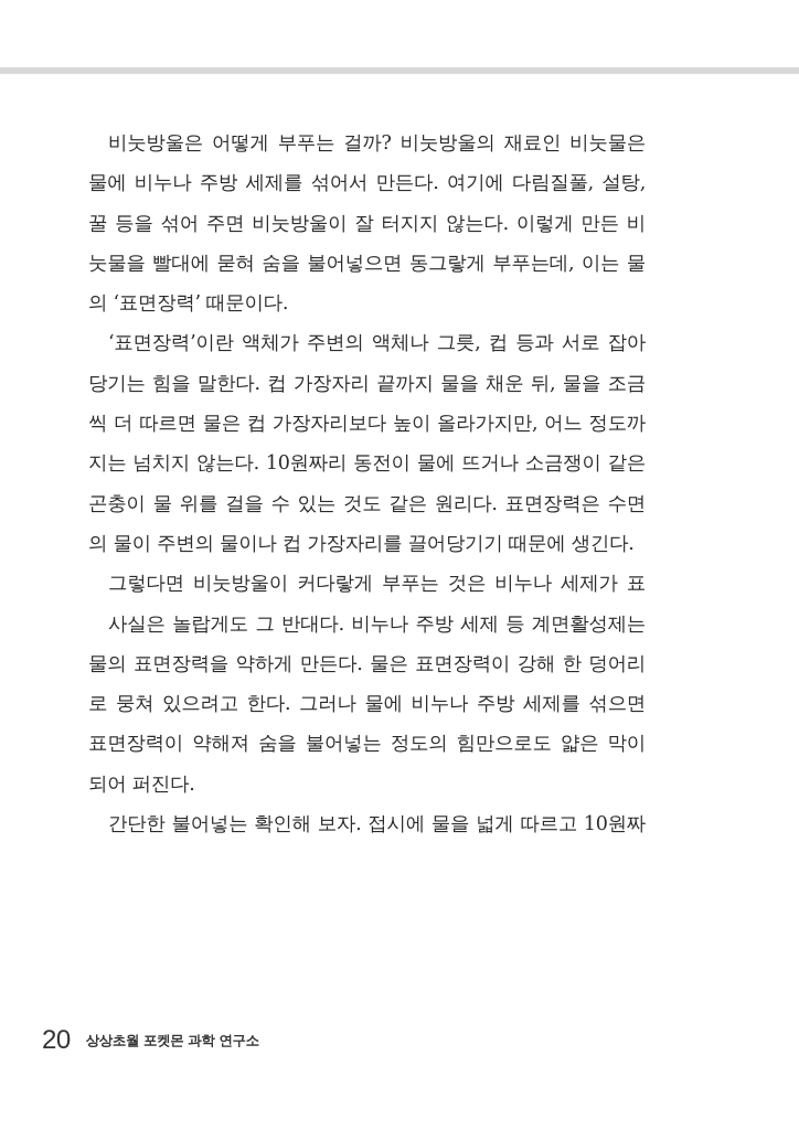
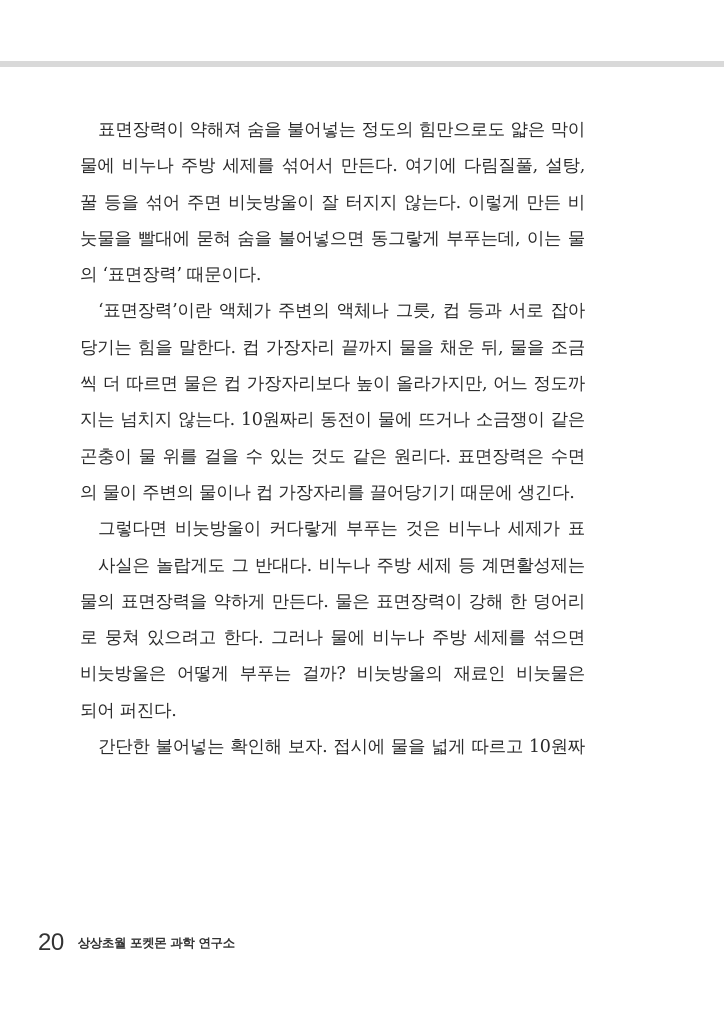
- 비눗방울은 어떻게 부푸는 걸까? 비눗방울의 재료인 비눗물은
+ 표면장력이 약해져 숨을 불어넣는 정도의 힘만으로도 얇은 막이
  물에 비누나 주방 세제를 섞어서 만든다. 여기에 다림질풀, 설탕,
  꿀 등을 섞어 주면 비눗방울이 잘 터지지 않는다. 이렇게 만든 비
  눗물을 빨대에 묻혀 숨을 불어넣으면 동그랗게 부푸는데, 이는 물
  의 ‘표면장력’ 때문이다.
  ‘표면장력’이란 액체가 주변의 액체나 그릇, 컵 등과 서로 잡아
  당기는 힘을 말한다. 컵 가장자리 끝까지 물을 채운 뒤, 물을 조금
  씩 더 따르면 물은 컵 가장자리보다 높이 올라가지만, 어느 정도까
  지는 넘치지 않는다. 10원짜리 동전이 물에 뜨거나 소금쟁이 같은
  곤충이 물 위를 걸을 수 있는 것도 같은 원리다. 표면장력은 수면
  의 물이 주변의 물이나 컵 가장자리를 끌어당기기 때문에 생긴다.
  그렇다면 비눗방울이 커다랗게 부푸는 것은 비누나 세제가 표
  사실은 놀랍게도 그 반대다. 비누나 주방 세제 등 계면활성제는
  물의 표면장력을 약하게 만든다. 물은 표면장력이 강해 한 덩어리
  로 뭉쳐 있으려고 한다. 그러나 물에 비누나 주방 세제를 섞으면
- 표면장력이 약해져 숨을 불어넣는 정도의 힘만으로도 얇은 막이
+ 비눗방울은 어떻게 부푸는 걸까? 비눗방울의 재료인 비눗물은
  되어 퍼진다.
  간단한 불어넣는 확인해 보자. 접시에 물을 넓게 따르고 10원짜
  20
  상상초월 포켓몬 과학 연구소
